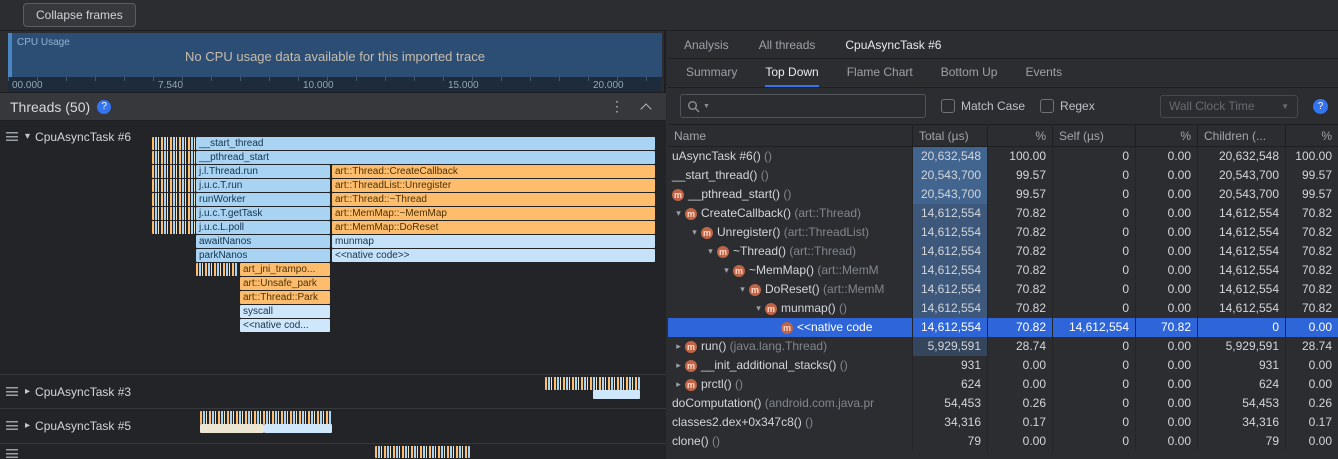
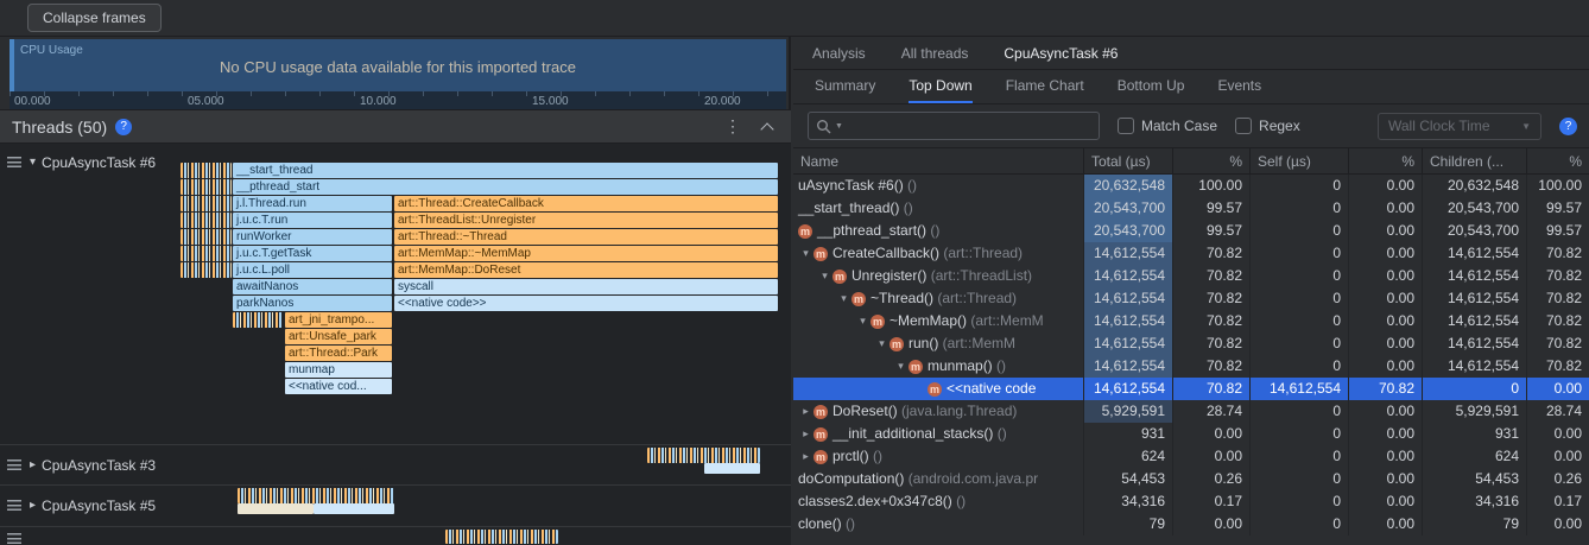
  Collapse frames
  CPU Usage
  No CPU usage data available for this imported trace
  00.000
- 7.540
+ 05.000
  10.000
  15.000
  20.000
  Threads (50)
  ?
  ⋮
  ▾
  CpuAsyncTask #6
  __start_thread
  __pthread_start
  j.l.Thread.run
  art::Thread::CreateCallback
  j.u.c.T.run
  art::ThreadList::Unregister
  runWorker
  art::Thread::~Thread
  j.u.c.T.getTask
  art::MemMap::~MemMap
  j.u.c.L.poll
  art::MemMap::DoReset
  awaitNanos
- munmap
+ syscall
  parkNanos
  <<native code>>
  art_jni_trampo...
  art::Unsafe_park
  art::Thread::Park
- syscall
+ munmap
  <<native cod...
  ▸
  CpuAsyncTask #3
  ▸
  CpuAsyncTask #5
  Analysis
  All threads
  CpuAsyncTask #6
  Summary
  Top Down
  Flame Chart
  Bottom Up
  Events
  Match Case
  Regex
  Wall Clock Time
  ▼
  ?
  Name
  Total (µs)
  %
  Self (µs)
  %
  Children (...
  %
  uAsyncTask #6()
  ()
  20,632,548
  100.00
  0
  0.00
  20,632,548
  100.00
  __start_thread()
  ()
  20,543,700
  99.57
  0
  0.00
  20,543,700
  99.57
  m
  __pthread_start()
  ()
  20,543,700
  99.57
  0
  0.00
  20,543,700
  99.57
  ▾
  m
  CreateCallback()
  (art::Thread)
  14,612,554
  70.82
  0
  0.00
  14,612,554
  70.82
  ▾
  m
  Unregister()
  (art::ThreadList)
  14,612,554
  70.82
  0
  0.00
  14,612,554
  70.82
  ▾
  m
  ~Thread()
  (art::Thread)
  14,612,554
  70.82
  0
  0.00
  14,612,554
  70.82
  ▾
  m
  ~MemMap()
  (art::MemM
  14,612,554
  70.82
  0
  0.00
  14,612,554
  70.82
  ▾
  m
- DoReset()
+ run()
  (art::MemM
  14,612,554
  70.82
  0
  0.00
  14,612,554
  70.82
  ▾
  m
  munmap()
  ()
  14,612,554
  70.82
  0
  0.00
  14,612,554
  70.82
  m
  <<native code
  14,612,554
  70.82
  14,612,554
  70.82
  0
  0.00
  ▸
  m
- run()
+ DoReset()
  (java.lang.Thread)
  5,929,591
  28.74
  0
  0.00
  5,929,591
  28.74
  ▸
  m
  __init_additional_stacks()
  ()
  931
  0.00
  0
  0.00
  931
  0.00
  ▸
  m
  prctl()
  ()
  624
  0.00
  0
  0.00
  624
  0.00
  doComputation()
  (android.com.java.pr
  54,453
  0.26
  0
  0.00
  54,453
  0.26
  classes2.dex+0x347c8()
  ()
  34,316
  0.17
  0
  0.00
  34,316
  0.17
  clone()
  ()
  79
  0.00
  0
  0.00
  79
  0.00
